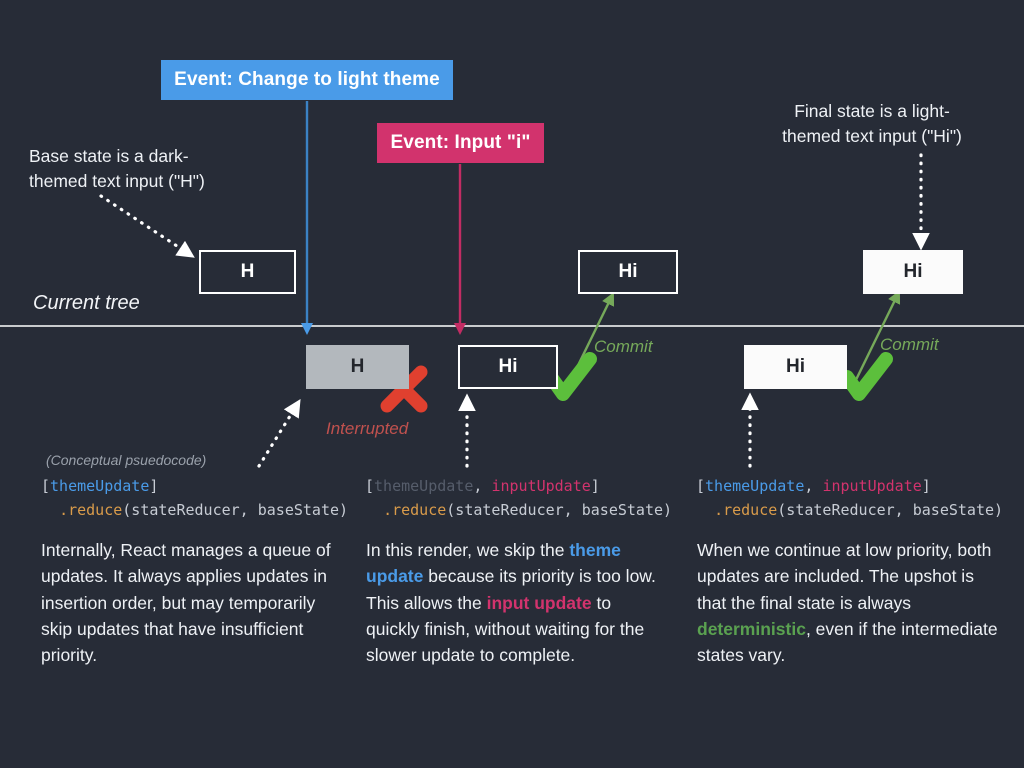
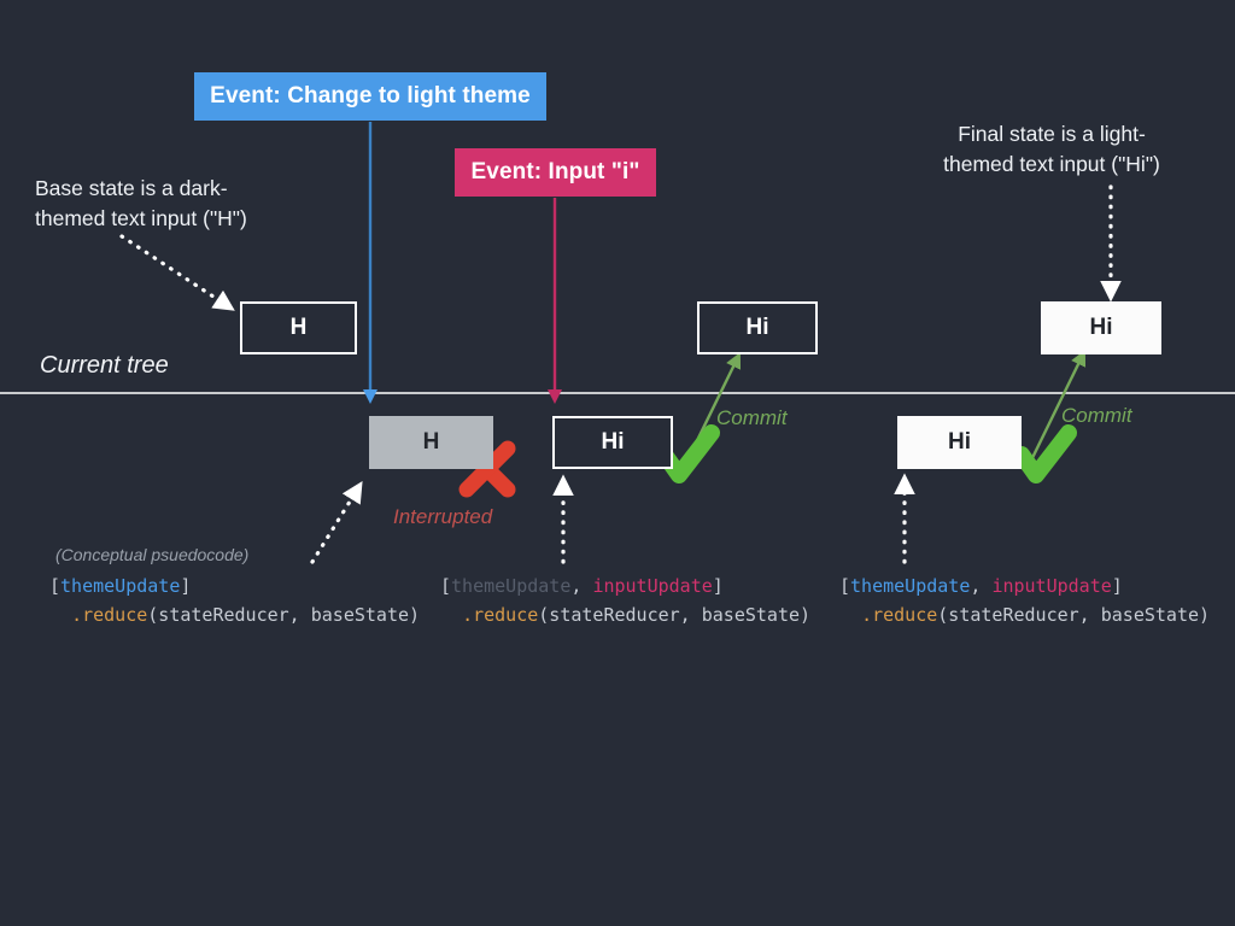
  Event: Change to light theme
  Event: Input "i"
  Base state is a dark-
  themed text input ("H")
  Final state is a light-
  themed text input ("Hi")
  Current tree
  H
  Hi
  Hi
  H
  Hi
  Hi
  Interrupted
  Commit
  Commit
  (Conceptual psuedocode)
  [themeUpdate] .reduce(stateReducer, baseState)
  [themeUpdate, inputUpdate] .reduce(stateReducer, baseState)
  [themeUpdate, inputUpdate] .reduce(stateReducer, baseState)
- Internally, React manages a queue of updates. It always applies updates in insertion order, but may temporarily skip updates that have insufficient priority.
- In this render, we skip the theme update because its priority is too low. This allows the input update to quickly finish, without waiting for the slower update to complete.
- When we continue at low priority, both updates are included. The upshot is that the final state is always deterministic, even if the intermediate states vary.
